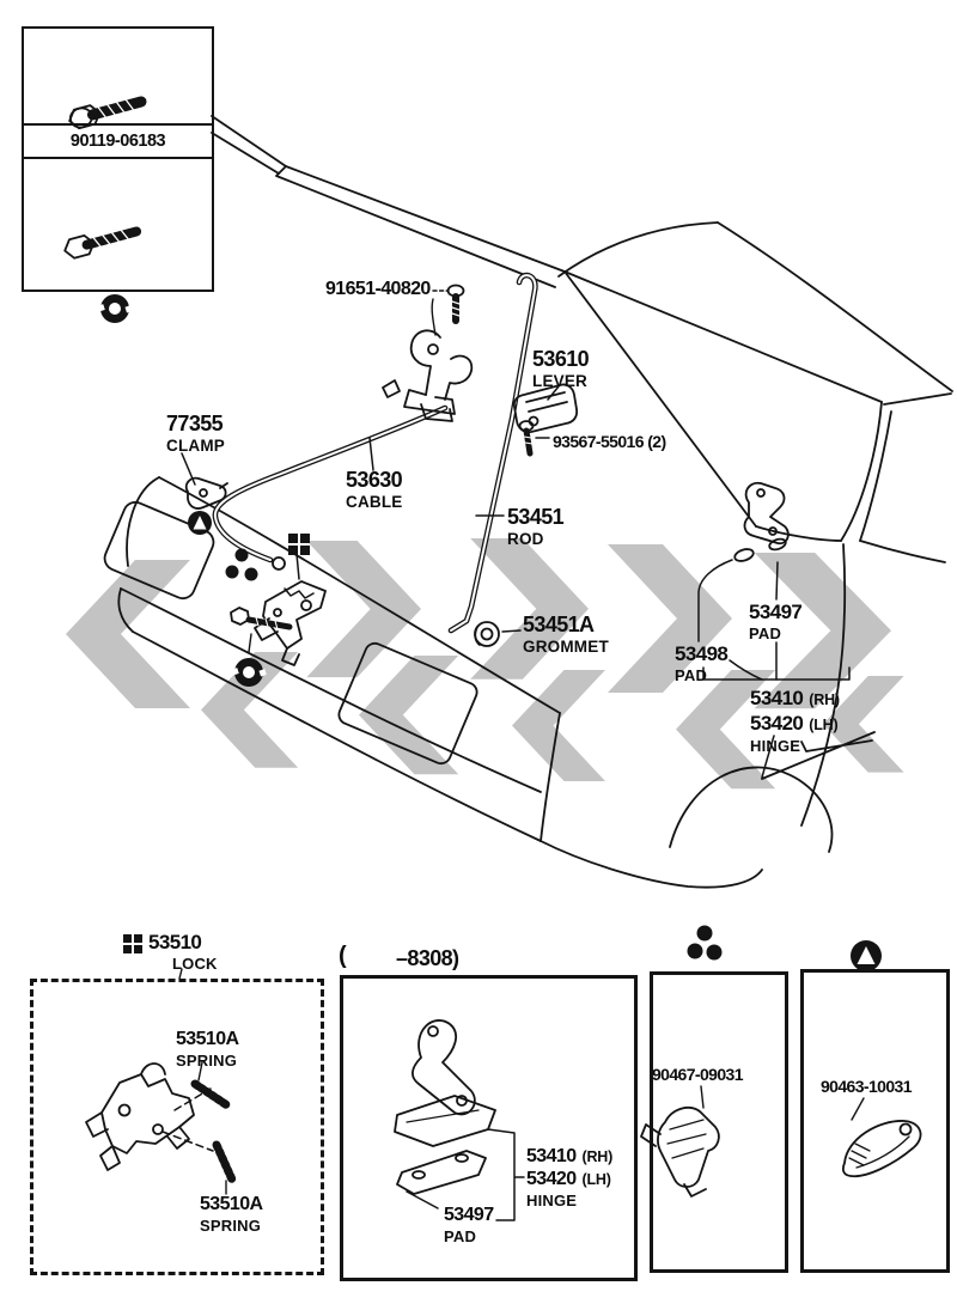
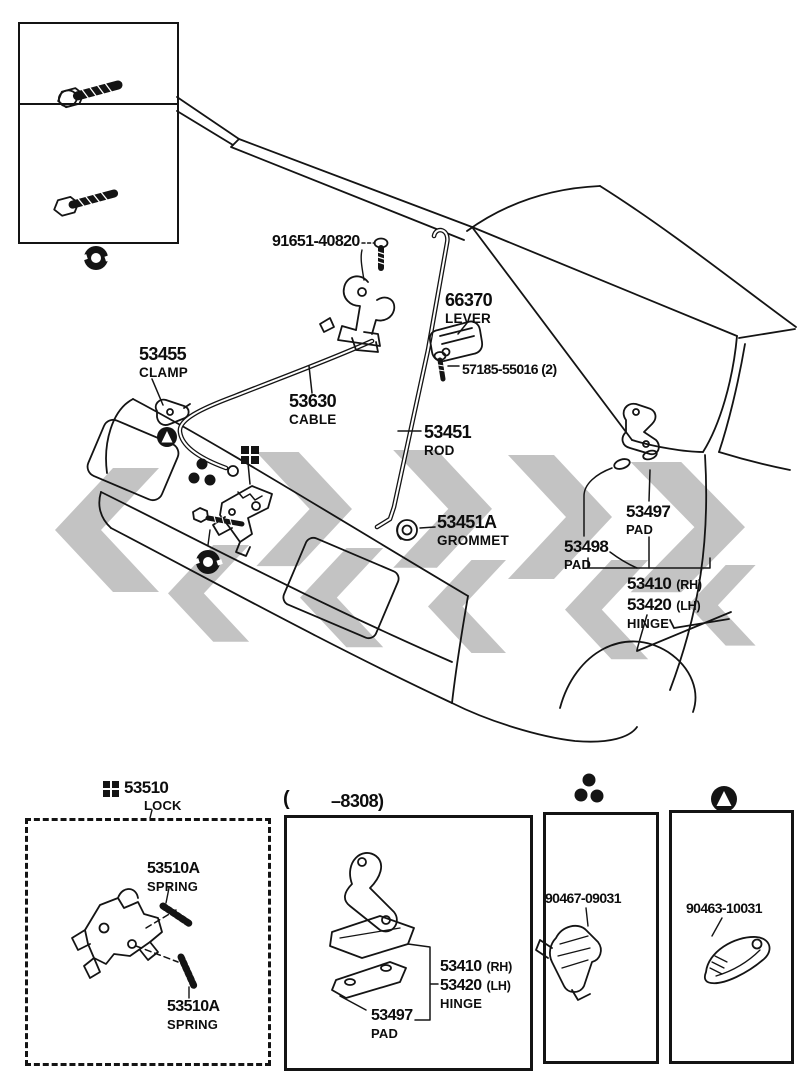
- 90119-06183
  91651-40820
- 53610
+ 66370
  LEVER
- 93567-55016 (2)
+ 57185-55016 (2)
- 77355
+ 53455
  CLAMP
  53630
  CABLE
  53451
  ROD
  53451A
  GROMMET
  53497
  PAD
  53498
  PAD
  53410 (RH)
  53420 (LH)
  HINGE
  53510
  LOCK
  53510A
  SPRING
  53510A
  SPRING
  (
  –8308)
  53410 (RH)
  53420 (LH)
  HINGE
  53497
  PAD
  90467-09031
  90463-10031
